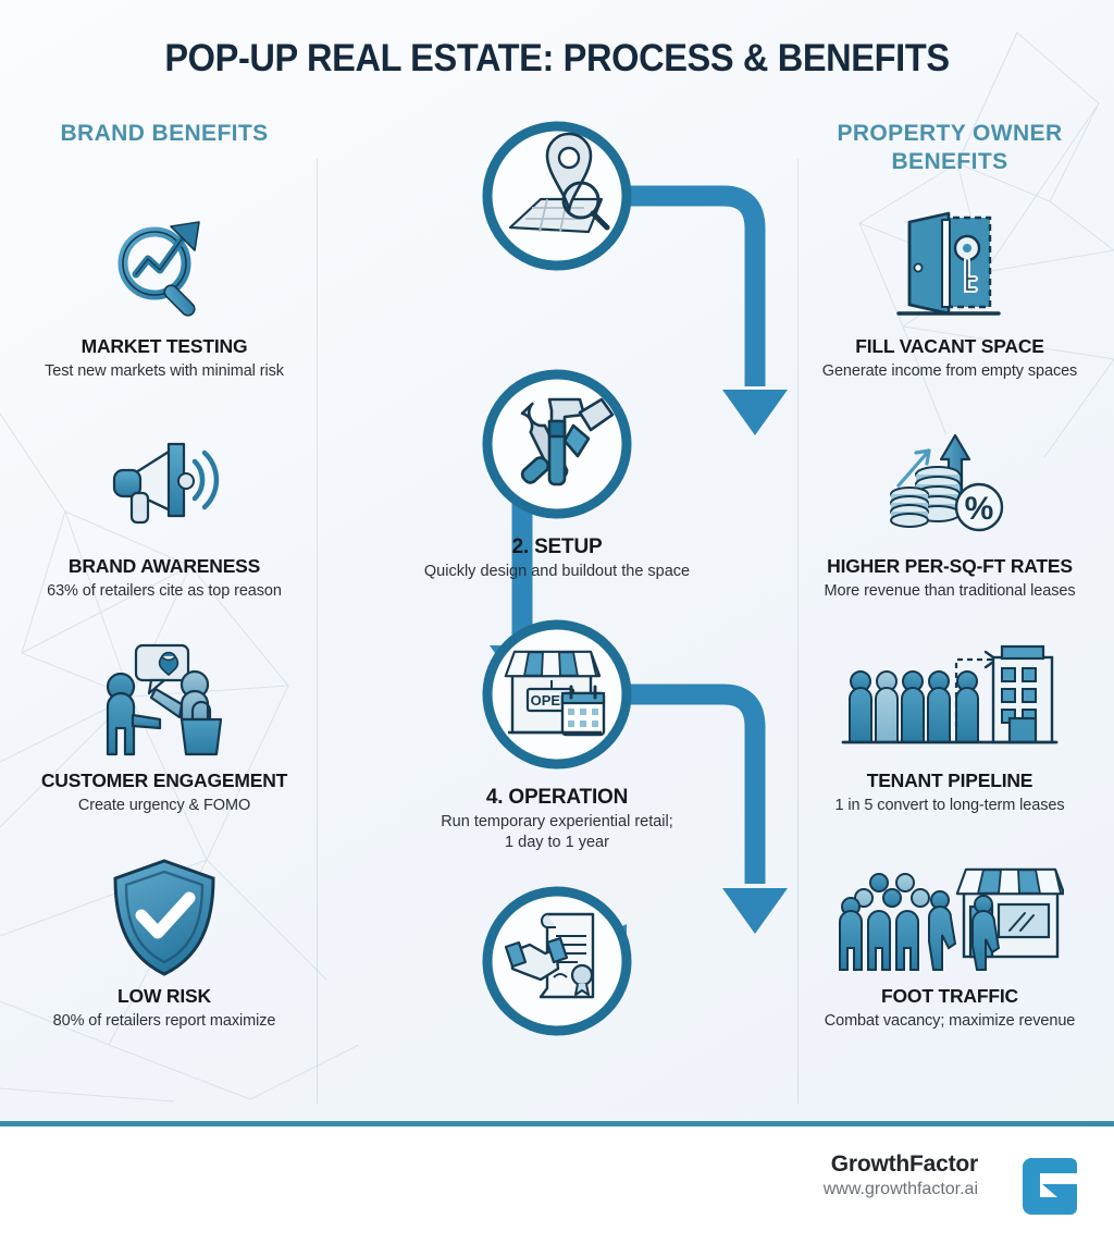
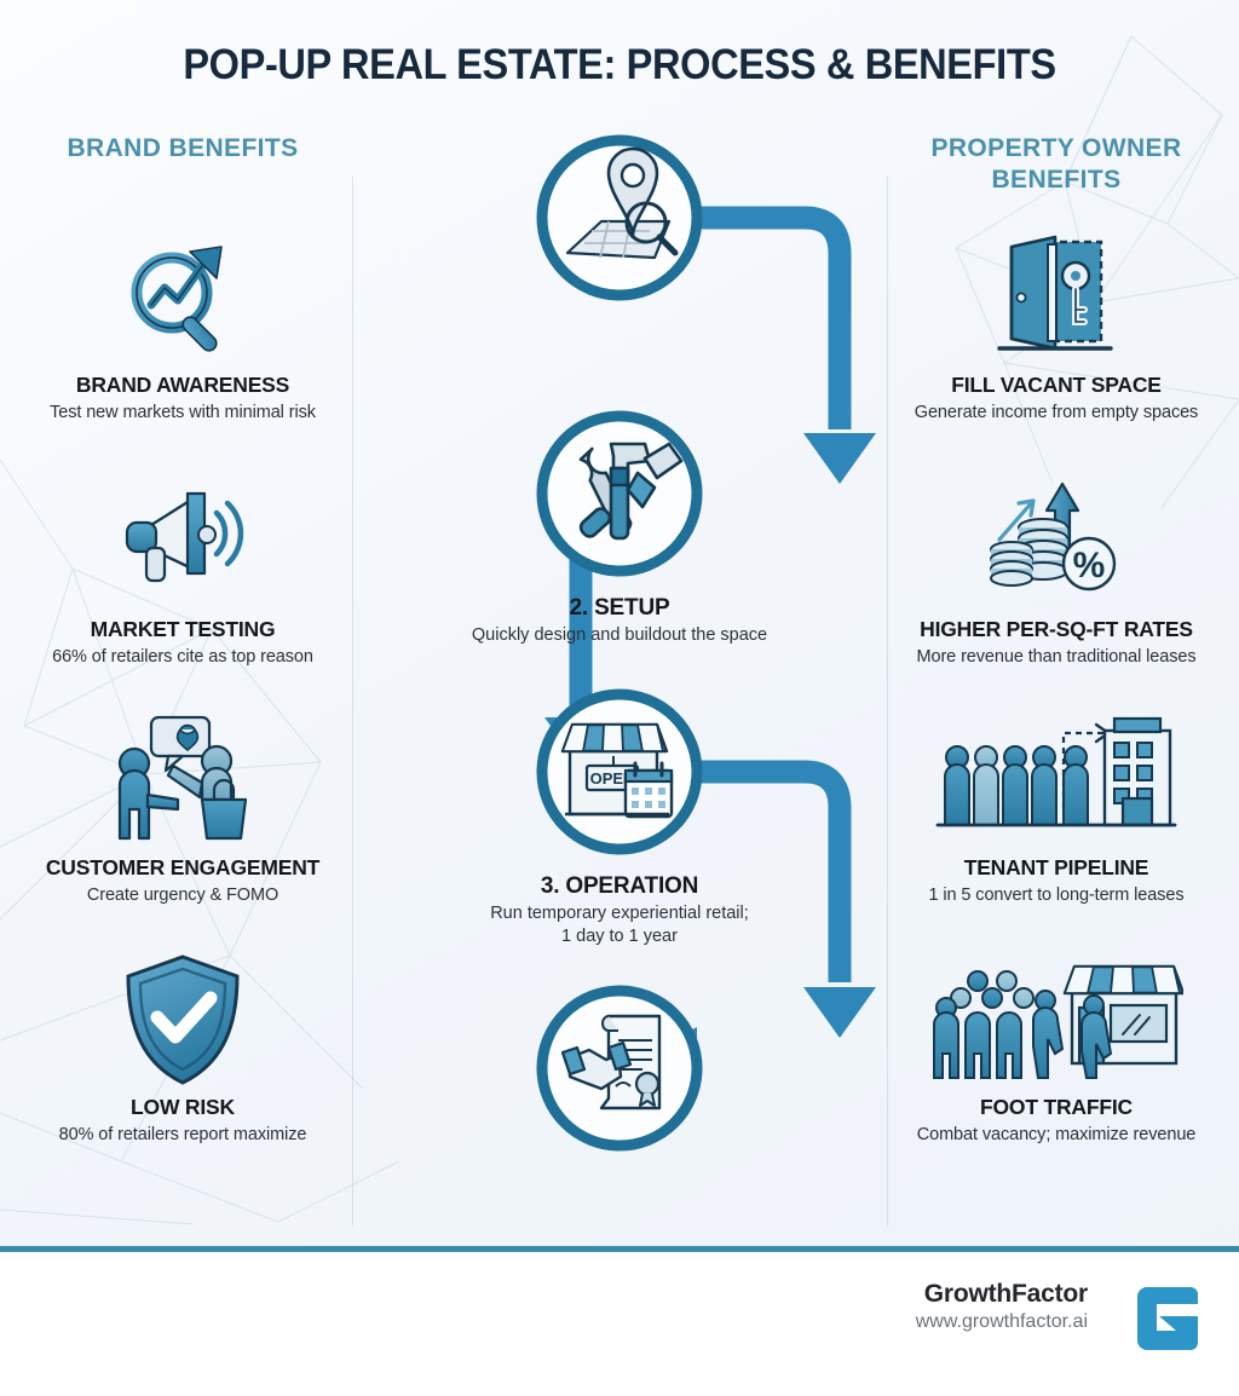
  POP-UP REAL ESTATE: PROCESS & BENEFITS
  BRAND BENEFITS
- MARKET TESTING
+ BRAND AWARENESS
  Test new markets with minimal risk
- BRAND AWARENESS
+ MARKET TESTING
- 63% of retailers cite as top reason
+ 66% of retailers cite as top reason
  CUSTOMER ENGAGEMENT
  Create urgency & FOMO
  LOW RISK
  80% of retailers report maximize
  PROPERTY OWNER BENEFITS
  FILL VACANT SPACE
  Generate income from empty spaces
  %
  HIGHER PER-SQ-FT RATES
  More revenue than traditional leases
  TENANT PIPELINE
  1 in 5 convert to long-term leases
  FOOT TRAFFIC
  Combat vacancy; maximize revenue
  2. SETUP
  Quickly design and buildout the space
  OPE
- 4. OPERATION
+ 3. OPERATION
  Run temporary experiential retail;
  1 day to 1 year
  GrowthFactor
  www.growthfactor.ai
